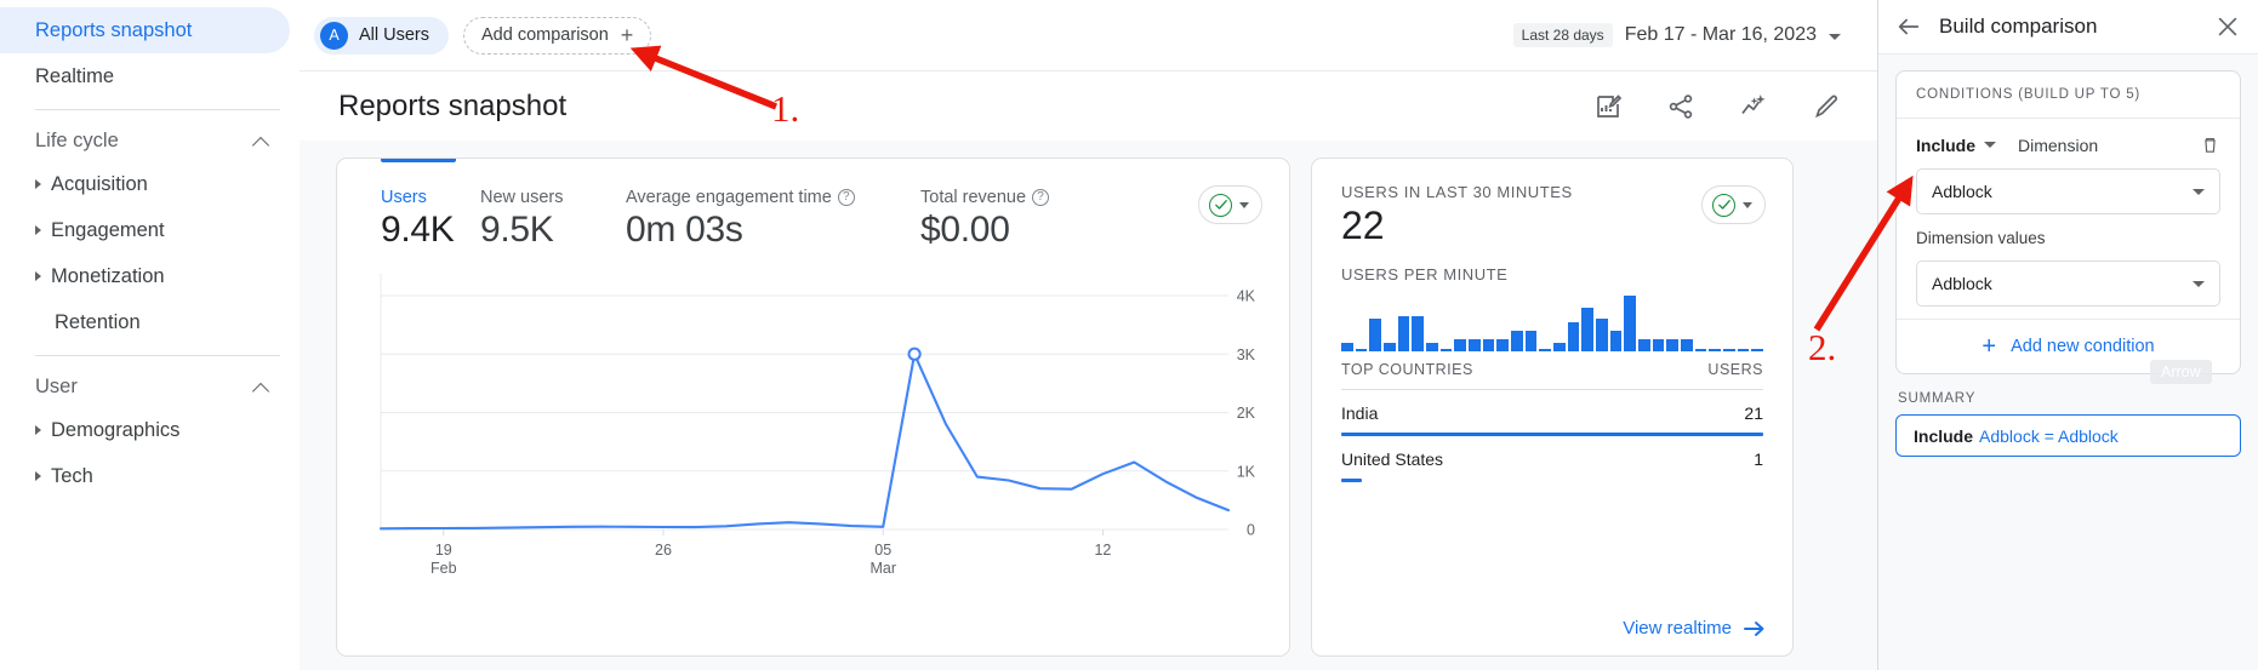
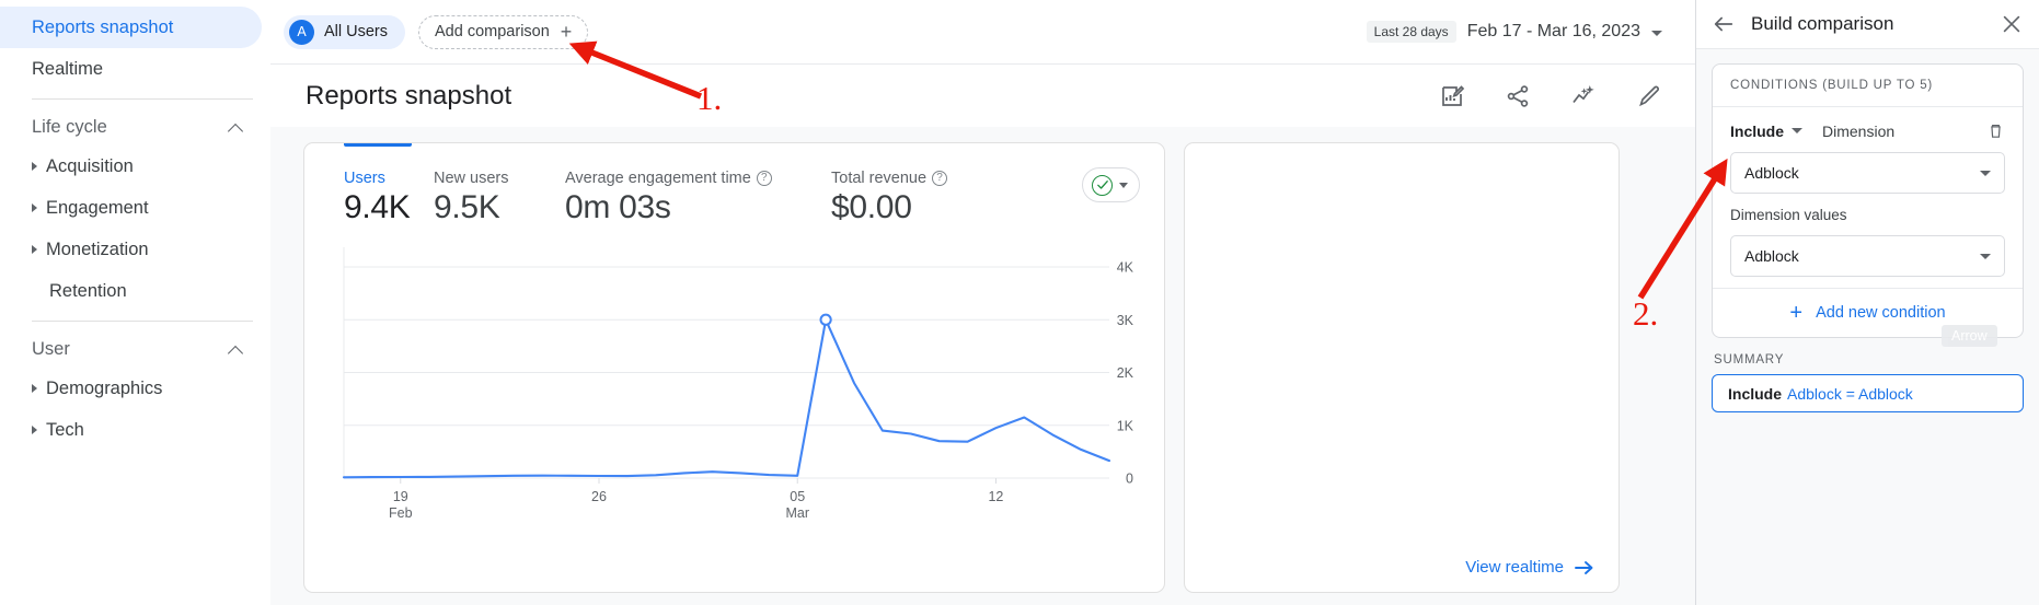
  Reports snapshot
  Realtime
  Life cycle
  Acquisition
  Engagement
  Monetization
  Retention
  User
  Demographics
  Tech
  A
  All Users
  Add comparison
  +
  Last 28 days
  Feb 17 - Mar 16, 2023
  Reports snapshot
  Users
  9.4K
  New users
  9.5K
  Average engagement time
  ?
  0m 03s
  Total revenue
  ?
  $0.00
  0
  1K
  2K
  3K
  4K
  19
  Feb
  26
  05
  Mar
  12
- USERS IN LAST 30 MINUTES
- 22
- USERS PER MINUTE
- TOP COUNTRIES
- USERS
- India
- 21
- United States
- 1
  View realtime
  Build comparison
  CONDITIONS (BUILD UP TO 5)
  Include
  Dimension
  Adblock
  Dimension values
  Adblock
  +
  Add new condition
  SUMMARY
  Include
  Adblock = Adblock
  Arrow
  1.
  2.
